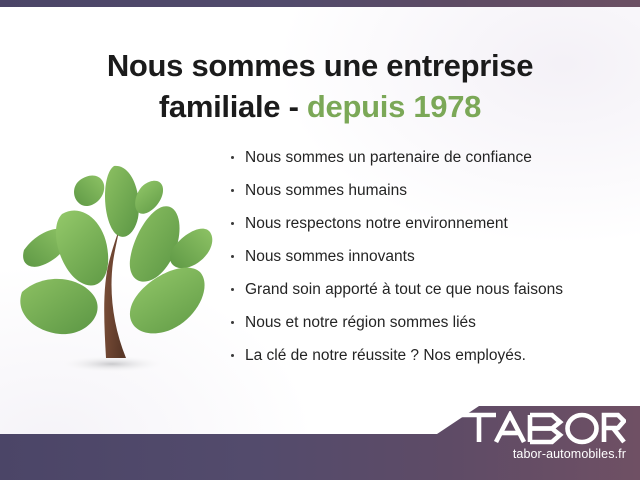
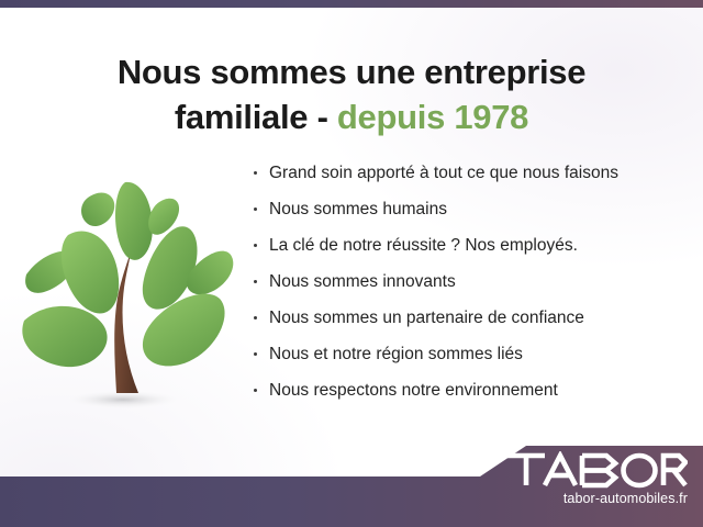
  Nous sommes une entreprise
  familiale - depuis 1978
- Nous sommes un partenaire de confiance
+ Grand soin apporté à tout ce que nous faisons
  Nous sommes humains
- Nous respectons notre environnement
+ La clé de notre réussite ? Nos employés.
  Nous sommes innovants
- Grand soin apporté à tout ce que nous faisons
+ Nous sommes un partenaire de confiance
  Nous et notre région sommes liés
- La clé de notre réussite ? Nos employés.
+ Nous respectons notre environnement
  tabor-automobiles.fr
